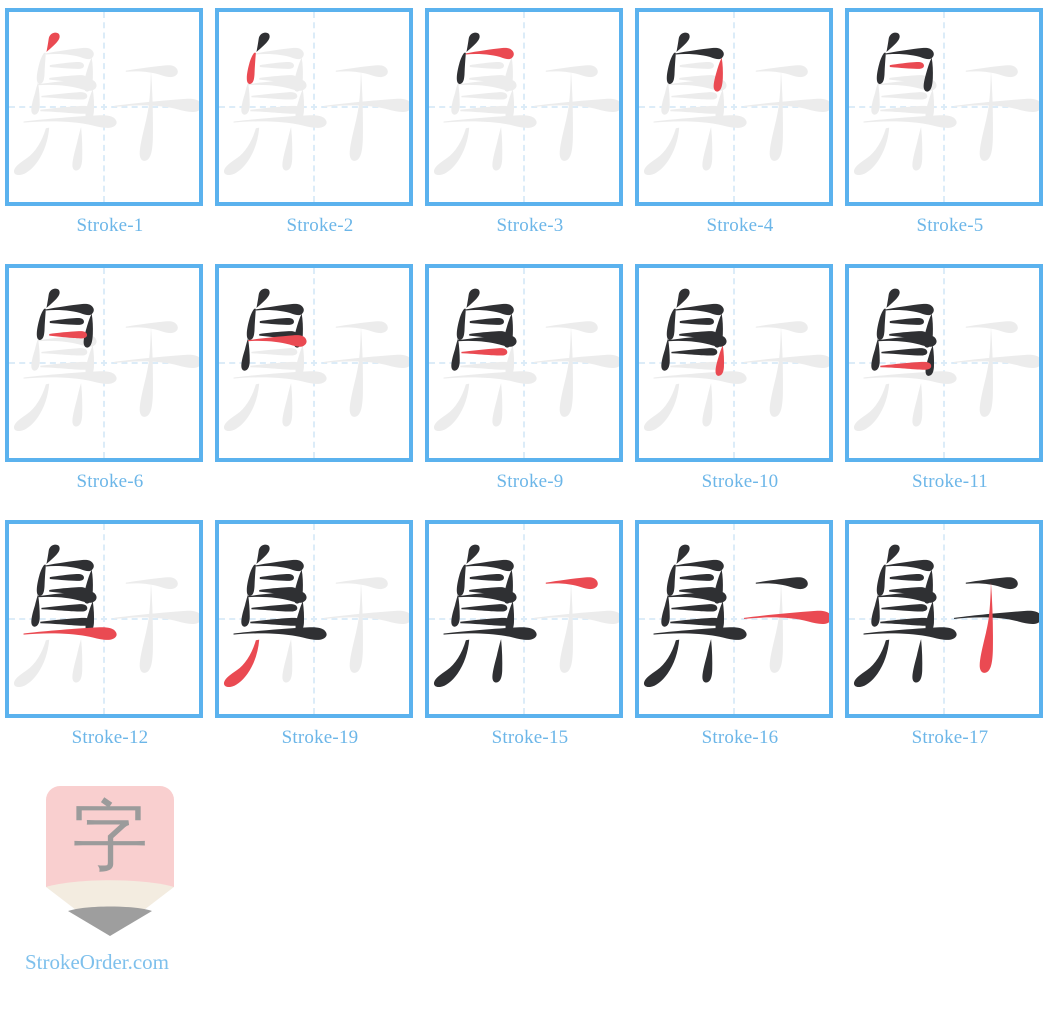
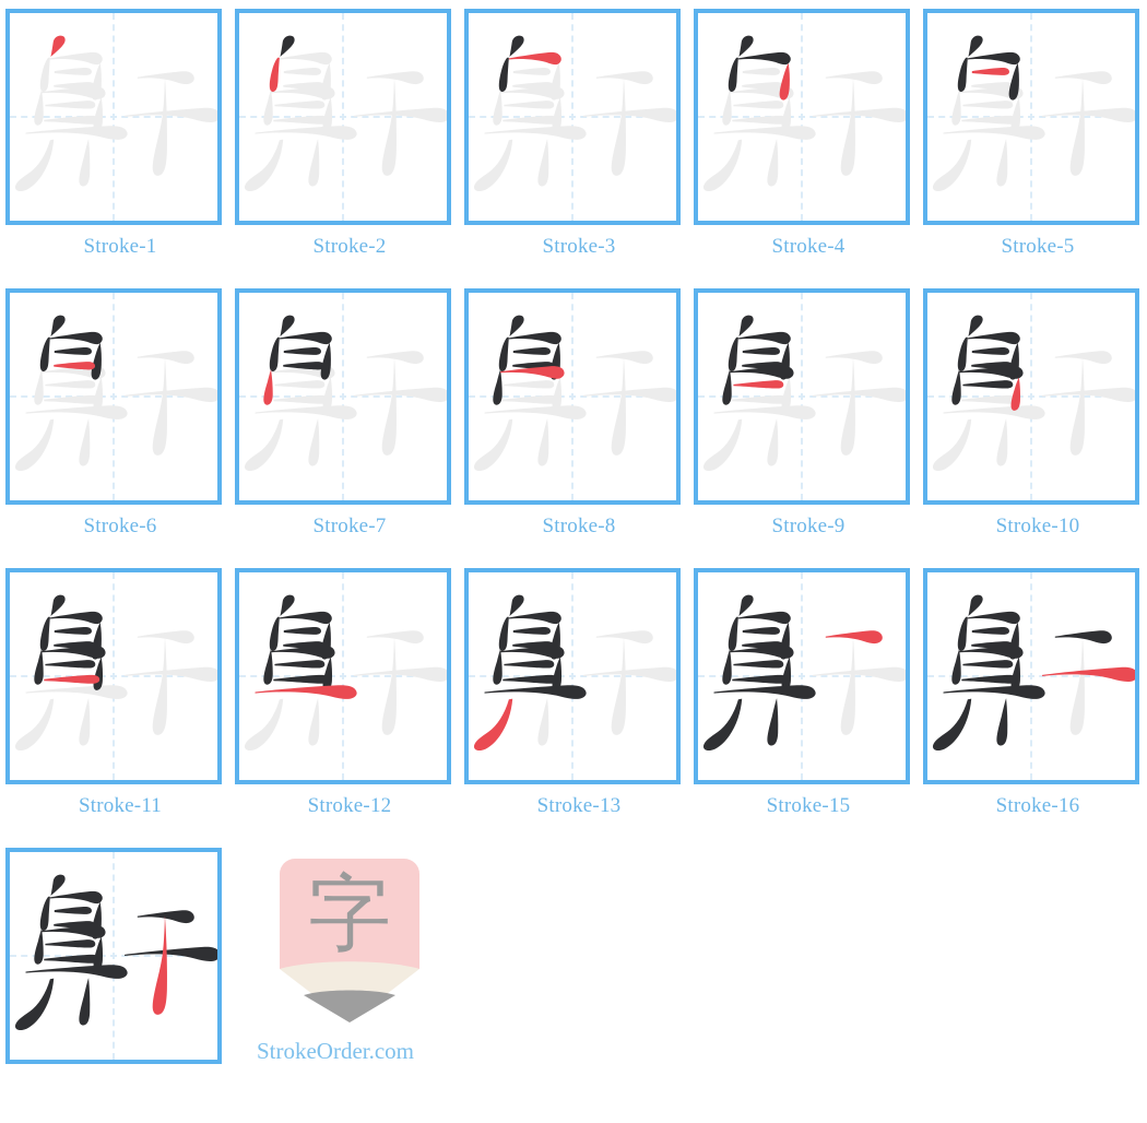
  Stroke-1
  Stroke-2
  Stroke-3
  Stroke-4
  Stroke-5
  Stroke-6
+ Stroke-7
+ Stroke-8
  Stroke-9
  Stroke-10
  Stroke-11
  Stroke-12
- Stroke-19
+ Stroke-13
  Stroke-15
  Stroke-16
- Stroke-17
  字
  StrokeOrder.com
